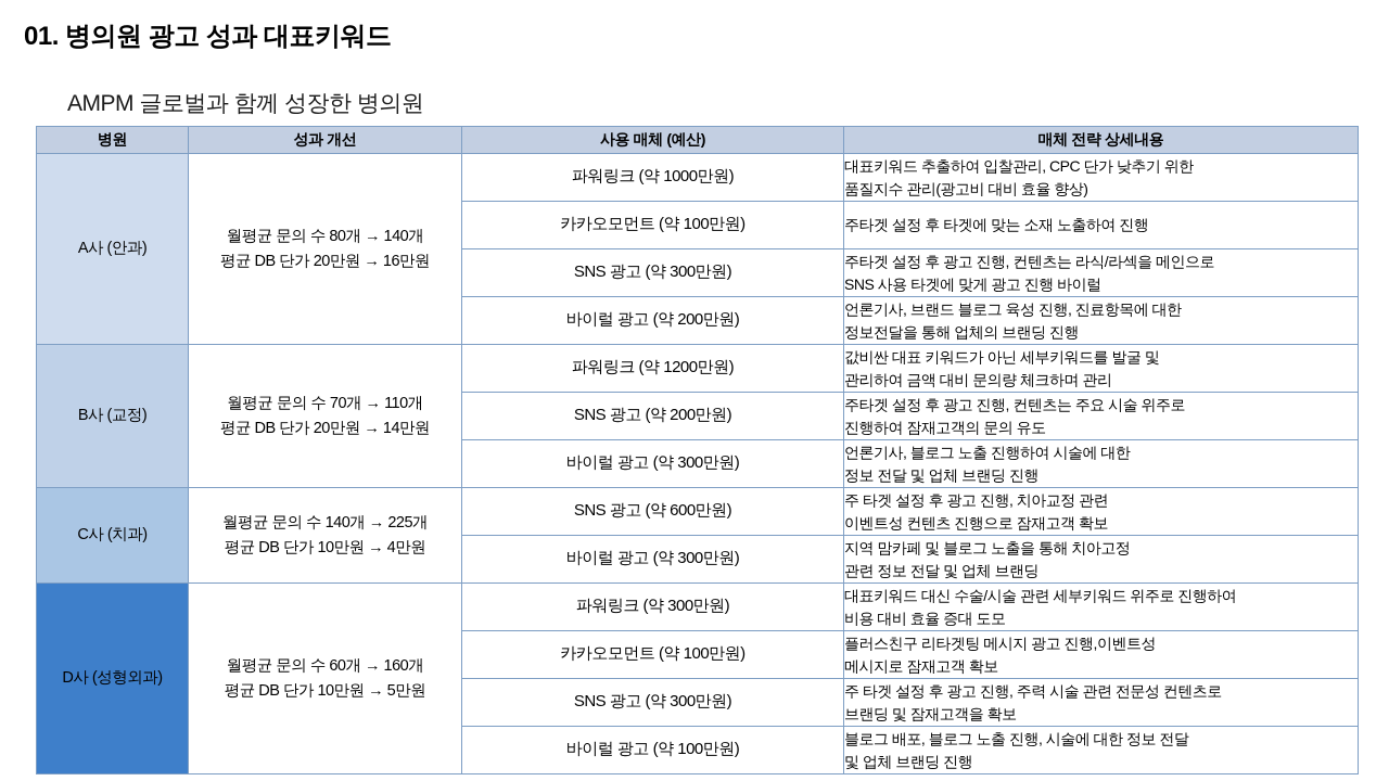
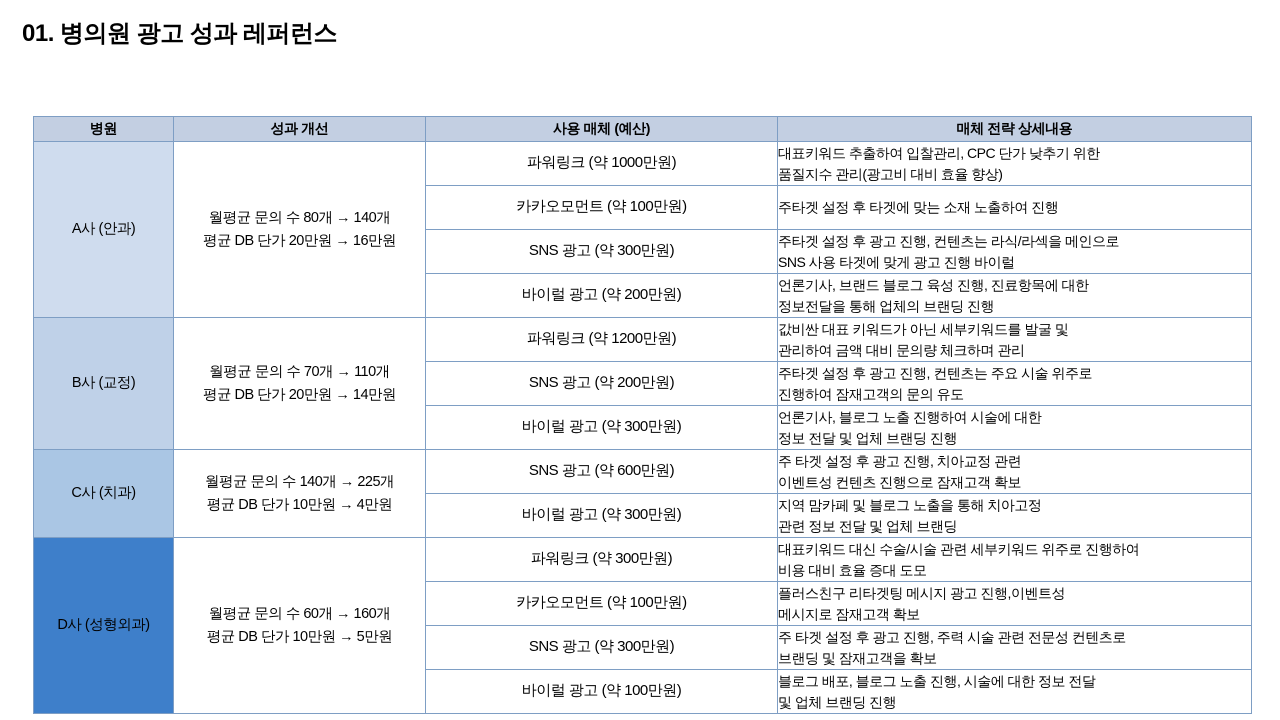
- 01. 병의원 광고 성과 대표키워드
+ 01. 병의원 광고 성과 레퍼런스
- AMPM 글로벌과 함께 성장한 병의원
  병원	성과 개선	사용 매체 (예산)	매체 전략 상세내용
  A사 (안과)	월평균 문의 수 80개 → 140개평균 DB 단가 20만원 → 16만원	파워링크 (약 1000만원)	대표키워드 추출하여 입찰관리, CPC 단가 낮추기 위한품질지수 관리(광고비 대비 효율 향상)
  카카오모먼트 (약 100만원)	주타겟 설정 후 타겟에 맞는 소재 노출하여 진행
  SNS 광고 (약 300만원)	주타겟 설정 후 광고 진행, 컨텐츠는 라식/라섹을 메인으로SNS 사용 타겟에 맞게 광고 진행 바이럴
  바이럴 광고 (약 200만원)	언론기사, 브랜드 블로그 육성 진행, 진료항목에 대한정보전달을 통해 업체의 브랜딩 진행
  B사 (교정)	월평균 문의 수 70개 → 110개평균 DB 단가 20만원 → 14만원	파워링크 (약 1200만원)	값비싼 대표 키워드가 아닌 세부키워드를 발굴 및관리하여 금액 대비 문의량 체크하며 관리
  SNS 광고 (약 200만원)	주타겟 설정 후 광고 진행, 컨텐츠는 주요 시술 위주로진행하여 잠재고객의 문의 유도
  바이럴 광고 (약 300만원)	언론기사, 블로그 노출 진행하여 시술에 대한정보 전달 및 업체 브랜딩 진행
  C사 (치과)	월평균 문의 수 140개 → 225개평균 DB 단가 10만원 → 4만원	SNS 광고 (약 600만원)	주 타겟 설정 후 광고 진행, 치아교정 관련이벤트성 컨텐츠 진행으로 잠재고객 확보
  바이럴 광고 (약 300만원)	지역 맘카페 및 블로그 노출을 통해 치아고정관련 정보 전달 및 업체 브랜딩
  D사 (성형외과)	월평균 문의 수 60개 → 160개평균 DB 단가 10만원 → 5만원	파워링크 (약 300만원)	대표키워드 대신 수술/시술 관련 세부키워드 위주로 진행하여비용 대비 효율 증대 도모
  카카오모먼트 (약 100만원)	플러스친구 리타겟팅 메시지 광고 진행,이벤트성메시지로 잠재고객 확보
  SNS 광고 (약 300만원)	주 타겟 설정 후 광고 진행, 주력 시술 관련 전문성 컨텐츠로브랜딩 및 잠재고객을 확보
  바이럴 광고 (약 100만원)	블로그 배포, 블로그 노출 진행, 시술에 대한 정보 전달및 업체 브랜딩 진행
